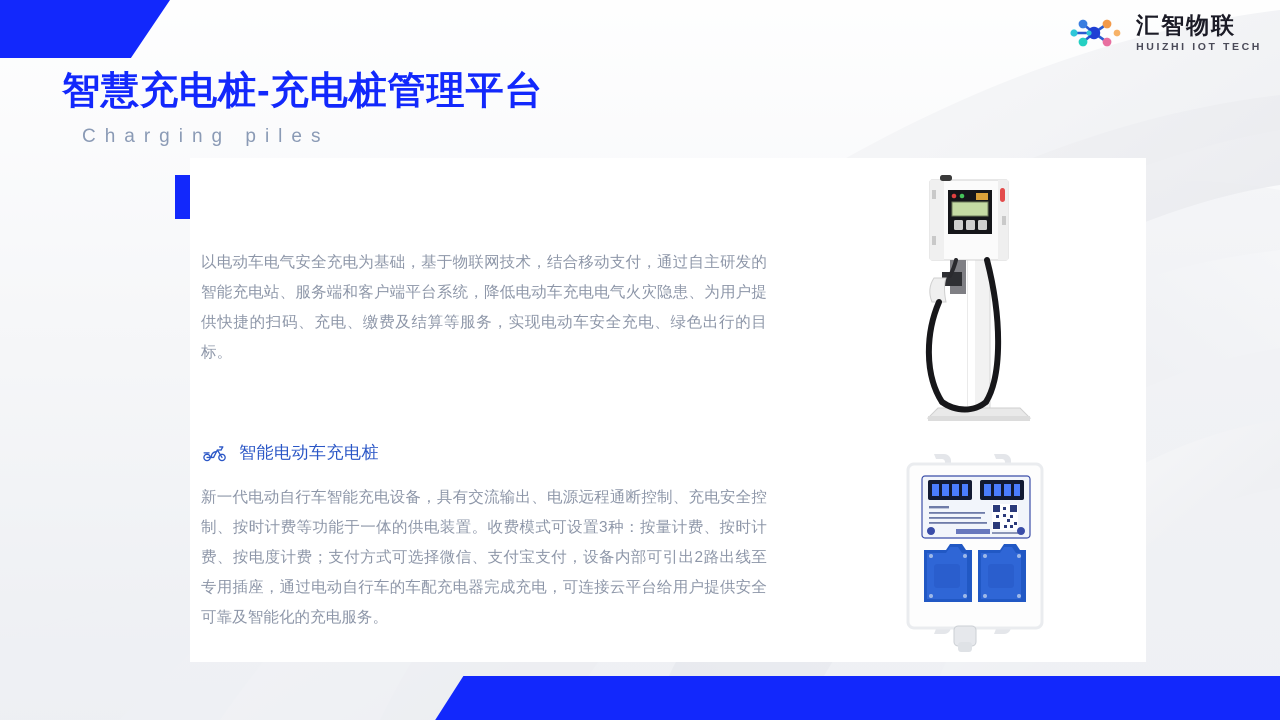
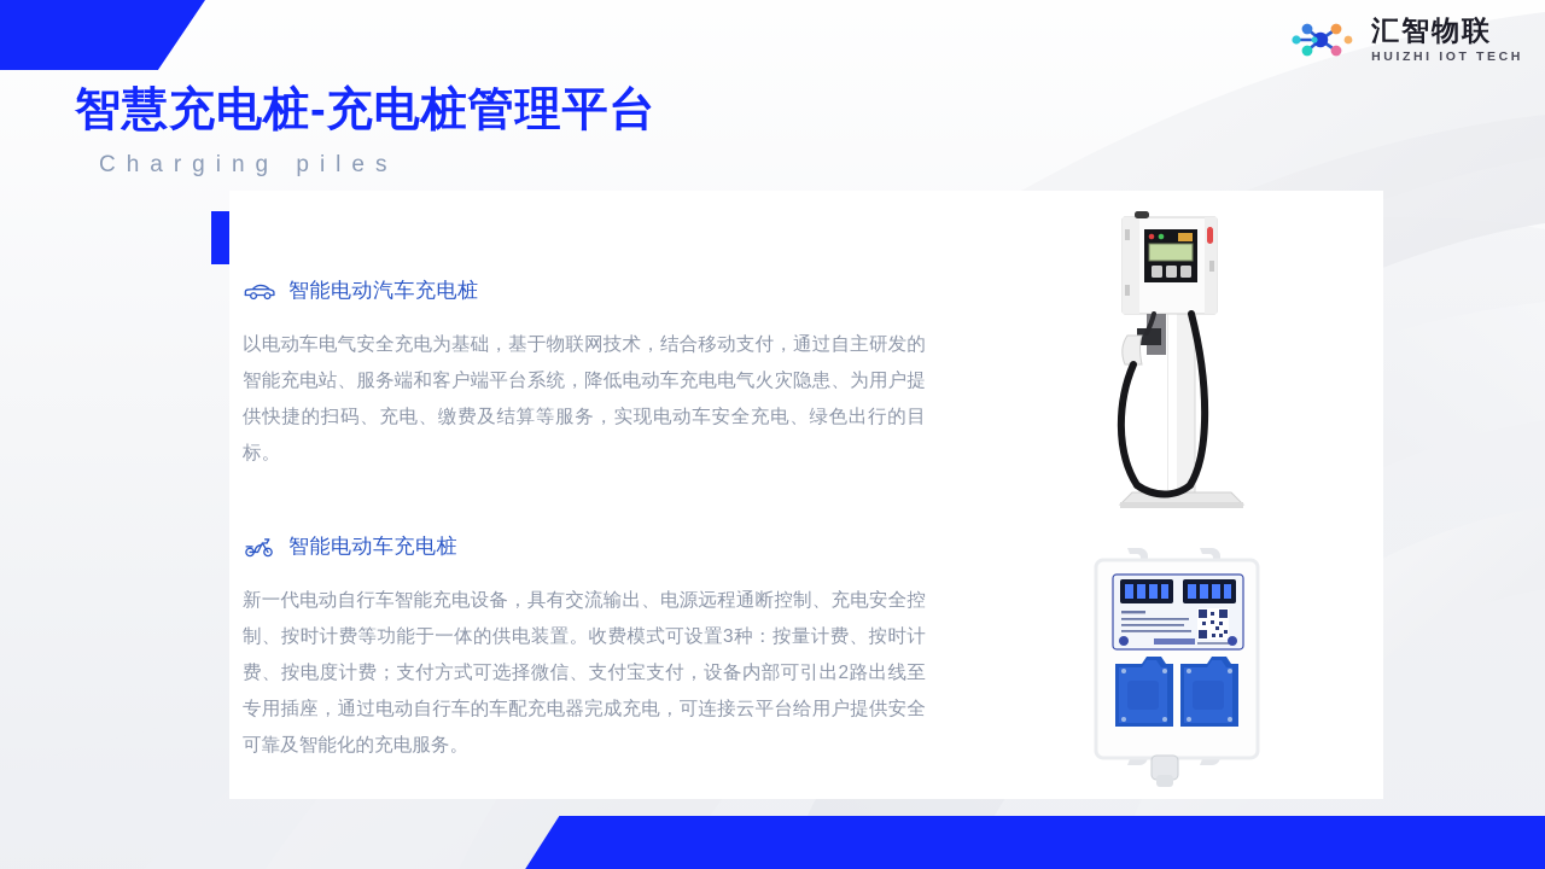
  智慧充电桩-充电桩管理平台
  Charging piles
  汇智物联
  HUIZHI IOT TECH
+ 智能电动汽车充电桩
  以电动车电气安全充电为基础，基于物联网技术，结合移动支付，通过自主研发的智能充电站、服务端和客户端平台系统，降低电动车充电电气火灾隐患、为用户提供快捷的扫码、充电、缴费及结算等服务，实现电动车安全充电、绿色出行的目标。
  智能电动车充电桩
  新一代电动自行车智能充电设备，具有交流输出、电源远程通断控制、充电安全控制、按时计费等功能于一体的供电装置。收费模式可设置3种：按量计费、按时计费、按电度计费；支付方式可选择微信、支付宝支付，设备内部可引出2路出线至专用插座，通过电动自行车的车配充电器完成充电，可连接云平台给用户提供安全可靠及智能化的充电服务。
